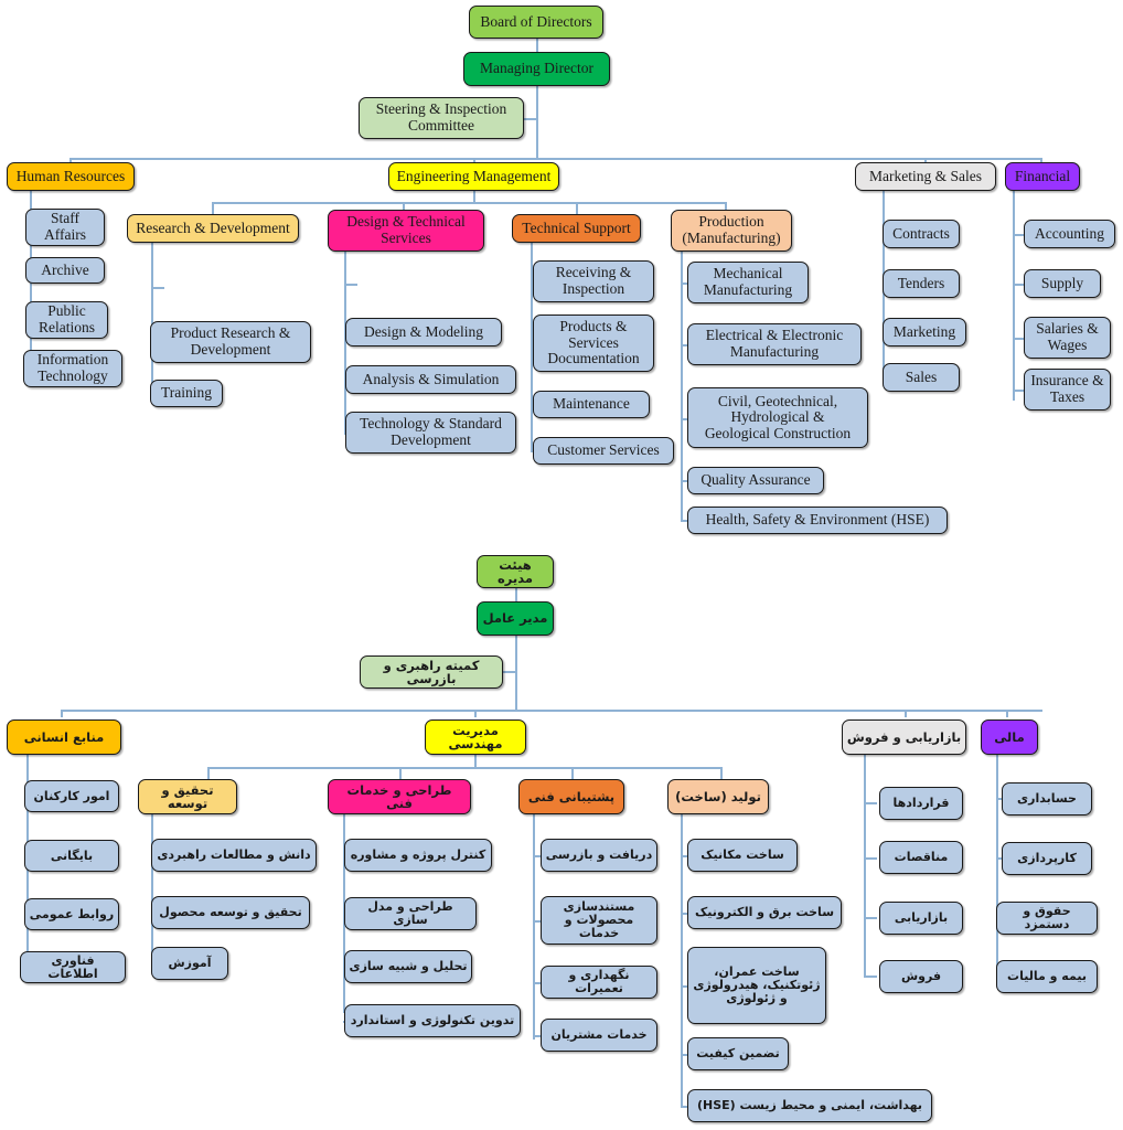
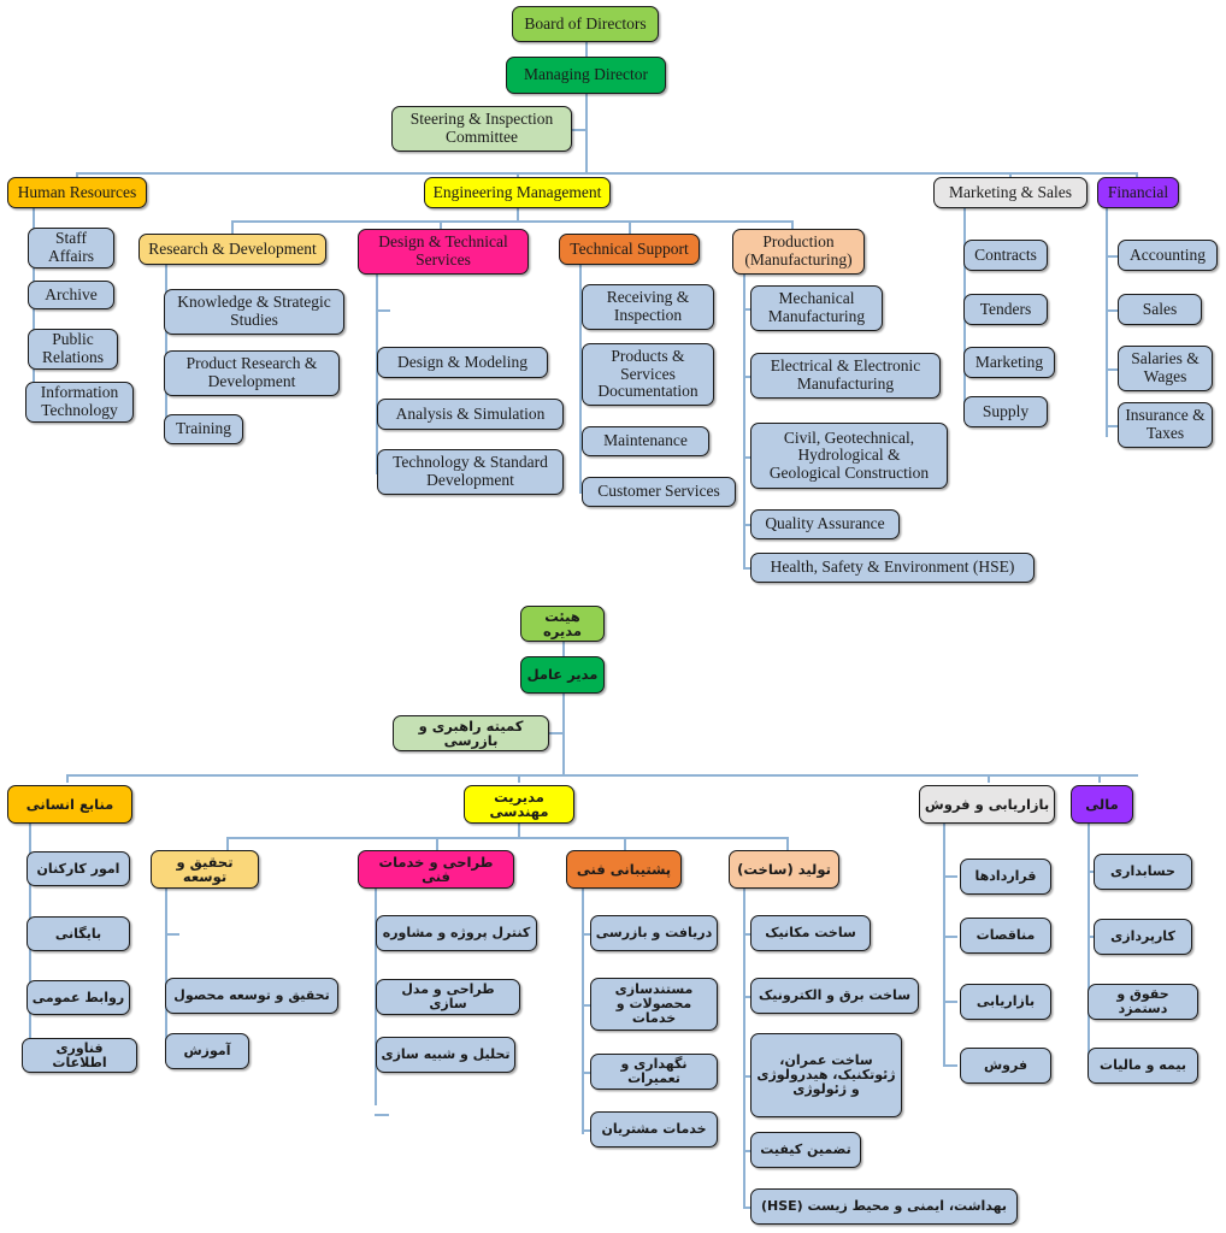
  Board of Directors
  Managing Director
  Steering & Inspection
  Committee
  Human Resources
  Staff
  Affairs
  Archive
  Public
  Relations
  Information
  Technology
  Engineering Management
  Research & Development
+ Knowledge & Strategic
+ Studies
  Product Research &
  Development
  Training
  Design & Technical
  Services
  Design & Modeling
  Analysis & Simulation
  Technology & Standard
  Development
  Technical Support
  Receiving &
  Inspection
  Products &
  Services
  Documentation
  Maintenance
  Customer Services
  Production
  (Manufacturing)
  Mechanical
  Manufacturing
  Electrical & Electronic
  Manufacturing
  Civil, Geotechnical,
  Hydrological &
  Geological Construction
  Quality Assurance
  Health, Safety & Environment (HSE)
  Marketing & Sales
  Contracts
  Tenders
  Marketing
- Sales
+ Supply
  Financial
  Accounting
- Supply
+ Sales
  Salaries &
  Wages
  Insurance &
  Taxes
  هیئت مدیره
  مدیر عامل
  کمیته راهبری و بازرسی
  منابع انسانی
  امور کارکنان
  بایگانی
  روابط عمومی
  فناوری اطلاعات
  مدیریت مهندسی
  تحقیق و توسعه
- دانش و مطالعات راهبردی
  تحقیق و توسعه محصول
  آموزش
  طراحی و خدمات فنی
  کنترل پروژه و مشاوره
  طراحی و مدل سازی
  تحلیل و شبیه سازی
- تدوین تکنولوژی و استاندارد
  پشتیبانی فنی
  دریافت و بازرسی
  مستندسازی
  محصولات و خدمات
  نگهداری و تعمیرات
  خدمات مشتریان
  تولید (ساخت)
  ساخت مکانیک
  ساخت برق و الکترونیک
  ساخت عمران،
  ژئوتکنیک، هیدرولوژی
  و ژئولوژی
  تضمین کیفیت
  بهداشت، ایمنی و محیط زیست (HSE)
  بازاریابی و فروش
  قراردادها
  مناقصات
  بازاریابی
  فروش
  مالی
  حسابداری
  کارپردازی
  حقوق و دستمزد
  بیمه و مالیات
